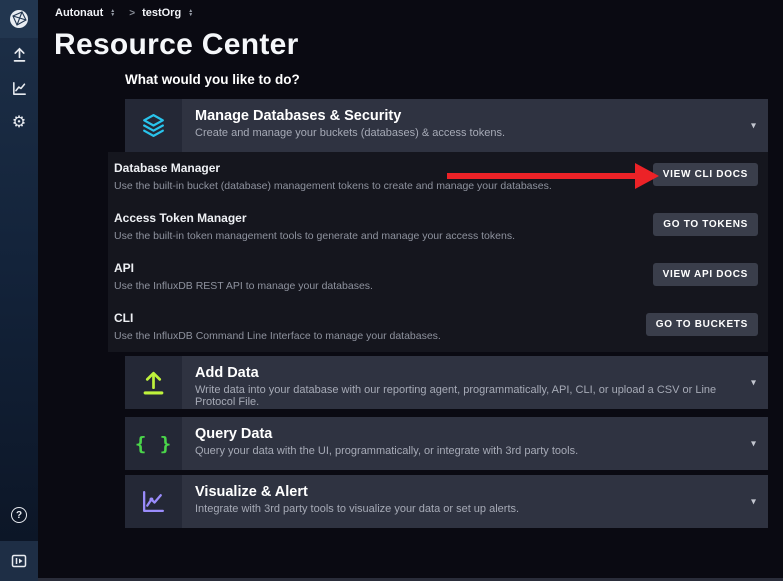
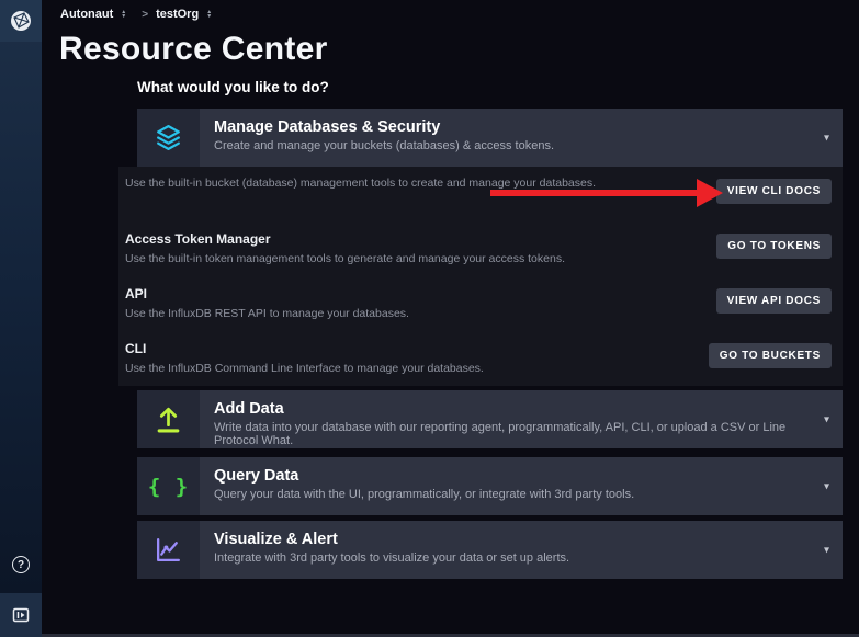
- ⚙
  ?
  Autonaut
  >
  testOrg
  Resource Center
  What would you like to do?
  Manage Databases & Security
  Create and manage your buckets (databases) & access tokens.
  ▾
- Database Manager
- Use the built-in bucket (database) management tokens to create and manage your databases.
+ Use the built-in bucket (database) management tools to create and manage your databases.
  VIEW CLI DOCS
  Access Token Manager
  Use the built-in token management tools to generate and manage your access tokens.
  GO TO TOKENS
  API
  Use the InfluxDB REST API to manage your databases.
  VIEW API DOCS
  CLI
  Use the InfluxDB Command Line Interface to manage your databases.
  GO TO BUCKETS
  Add Data
- Write data into your database with our reporting agent, programmatically, API, CLI, or upload a CSV or Line Protocol File.
+ Write data into your database with our reporting agent, programmatically, API, CLI, or upload a CSV or Line Protocol What.
  ▾
  { }
  Query Data
  Query your data with the UI, programmatically, or integrate with 3rd party tools.
  ▾
  Visualize & Alert
  Integrate with 3rd party tools to visualize your data or set up alerts.
  ▾
